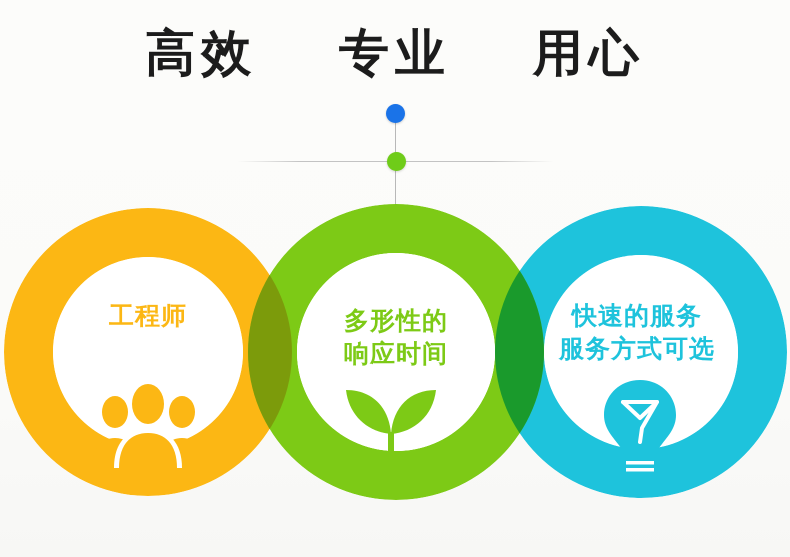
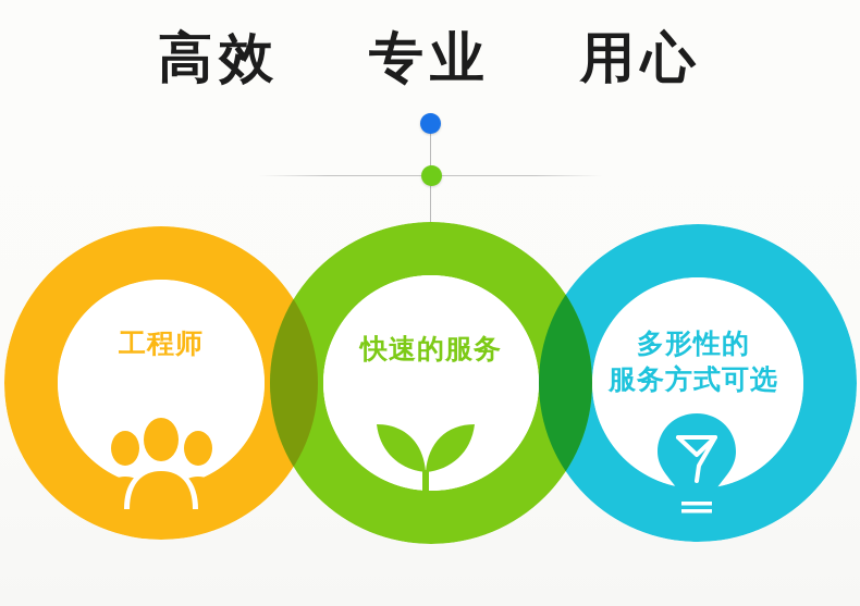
  工程师
- 多形性的
+ 快速的服务
- 响应时间
- 快速的服务
+ 多形性的
  服务方式可选
